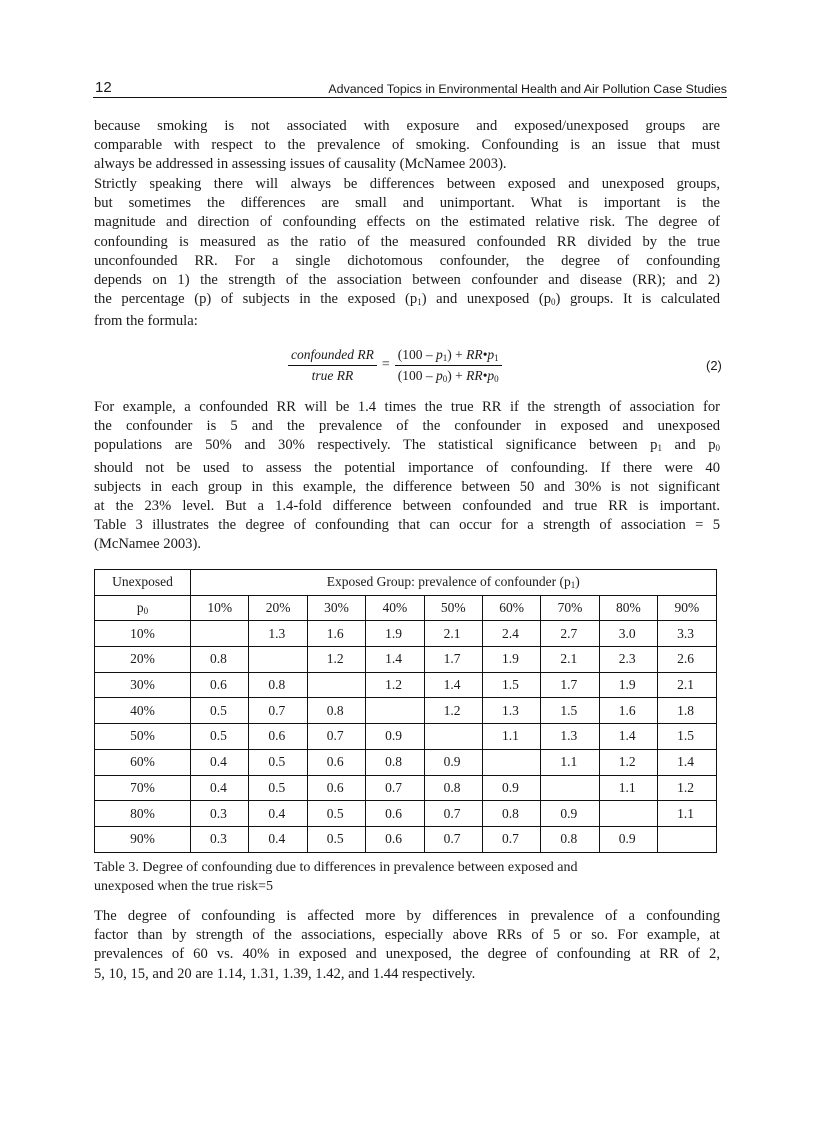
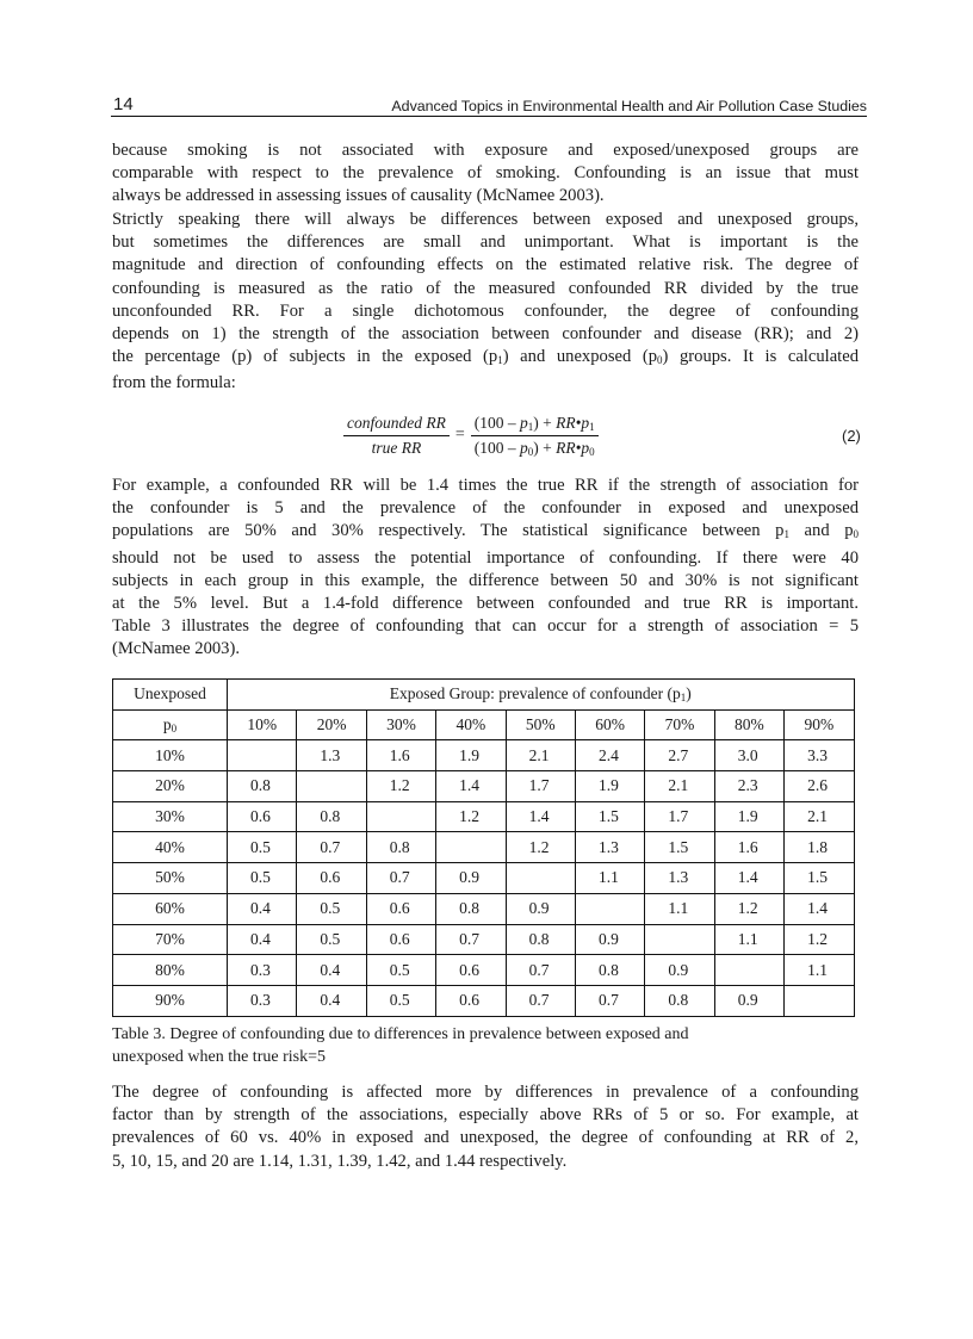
- 12
+ 14
  Advanced Topics in Environmental Health and Air Pollution Case Studies
  because smoking is not associated with exposure and exposed/unexposed groups are
  comparable with respect to the prevalence of smoking. Confounding is an issue that must
  always be addressed in assessing issues of causality (McNamee 2003).
  Strictly speaking there will always be differences between exposed and unexposed groups,
  but sometimes the differences are small and unimportant. What is important is the
  magnitude and direction of confounding effects on the estimated relative risk. The degree of
  confounding is measured as the ratio of the measured confounded RR divided by the true
  unconfounded RR. For a single dichotomous confounder, the degree of confounding
  depends on 1) the strength of the association between confounder and disease (RR); and 2)
  the percentage (p) of subjects in the exposed (p1) and unexposed (p0) groups. It is calculated
  from the formula:
  confounded RR
  true RR
  =
  (100 – p1) + RR•p1
  (100 – p0) + RR•p0
  (2)
  For example, a confounded RR will be 1.4 times the true RR if the strength of association for
  the confounder is 5 and the prevalence of the confounder in exposed and unexposed
  populations are 50% and 30% respectively. The statistical significance between p1 and p0
  should not be used to assess the potential importance of confounding. If there were 40
  subjects in each group in this example, the difference between 50 and 30% is not significant
- at the 23% level. But a 1.4-fold difference between confounded and true RR is important.
+ at the 5% level. But a 1.4-fold difference between confounded and true RR is important.
  Table 3 illustrates the degree of confounding that can occur for a strength of association = 5
  (McNamee 2003).
  Unexposed	Exposed Group: prevalence of confounder (p1)
  p0	10%	20%	30%	40%	50%	60%	70%	80%	90%
  10%		1.3	1.6	1.9	2.1	2.4	2.7	3.0	3.3
  20%	0.8		1.2	1.4	1.7	1.9	2.1	2.3	2.6
  30%	0.6	0.8		1.2	1.4	1.5	1.7	1.9	2.1
  40%	0.5	0.7	0.8		1.2	1.3	1.5	1.6	1.8
  50%	0.5	0.6	0.7	0.9		1.1	1.3	1.4	1.5
  60%	0.4	0.5	0.6	0.8	0.9		1.1	1.2	1.4
  70%	0.4	0.5	0.6	0.7	0.8	0.9		1.1	1.2
  80%	0.3	0.4	0.5	0.6	0.7	0.8	0.9		1.1
  90%	0.3	0.4	0.5	0.6	0.7	0.7	0.8	0.9
  Table 3. Degree of confounding due to differences in prevalence between exposed and
  unexposed when the true risk=5
  The degree of confounding is affected more by differences in prevalence of a confounding
  factor than by strength of the associations, especially above RRs of 5 or so. For example, at
  prevalences of 60 vs. 40% in exposed and unexposed, the degree of confounding at RR of 2,
  5, 10, 15, and 20 are 1.14, 1.31, 1.39, 1.42, and 1.44 respectively.
